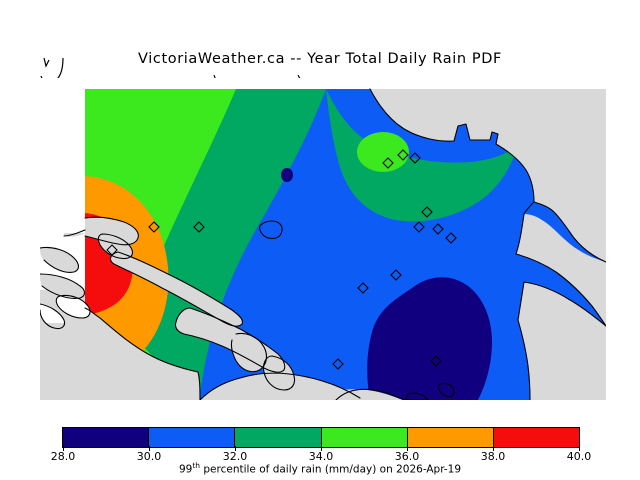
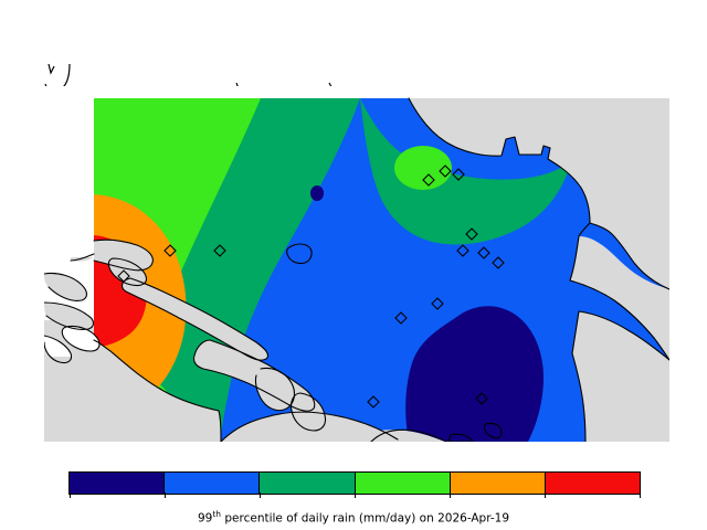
- VictoriaWeather.ca -- Year Total Daily Rain PDF
- 28.0
- 30.0
- 32.0
- 34.0
- 36.0
- 38.0
- 40.0
  99th percentile of daily rain (mm/day) on 2026-Apr-19
